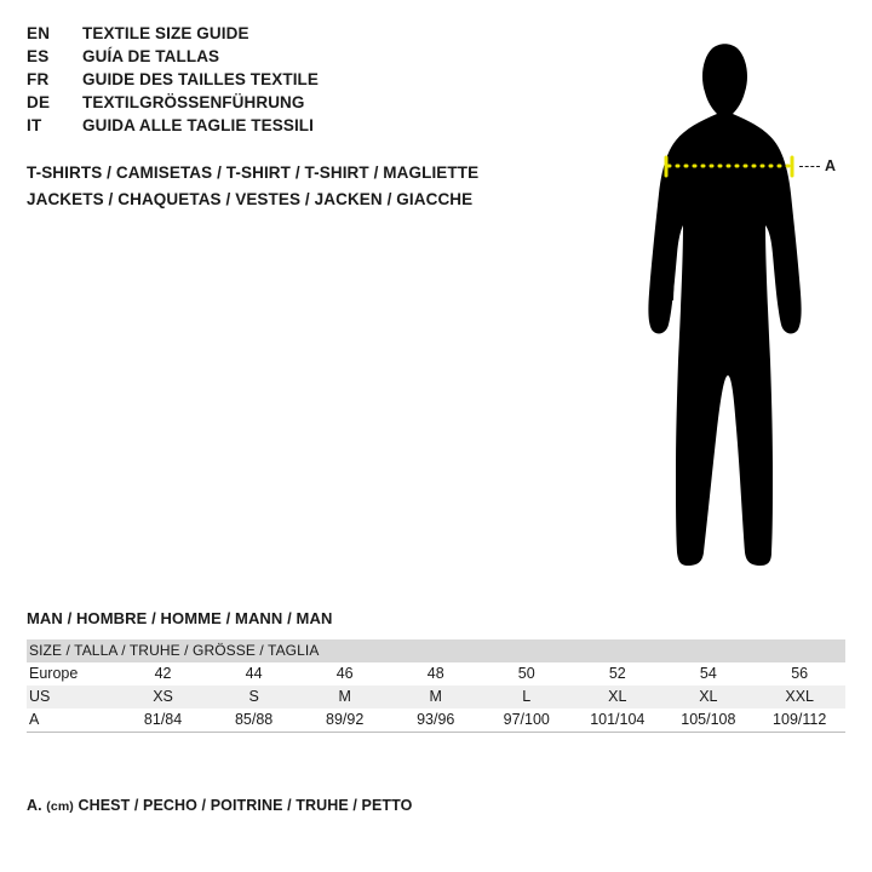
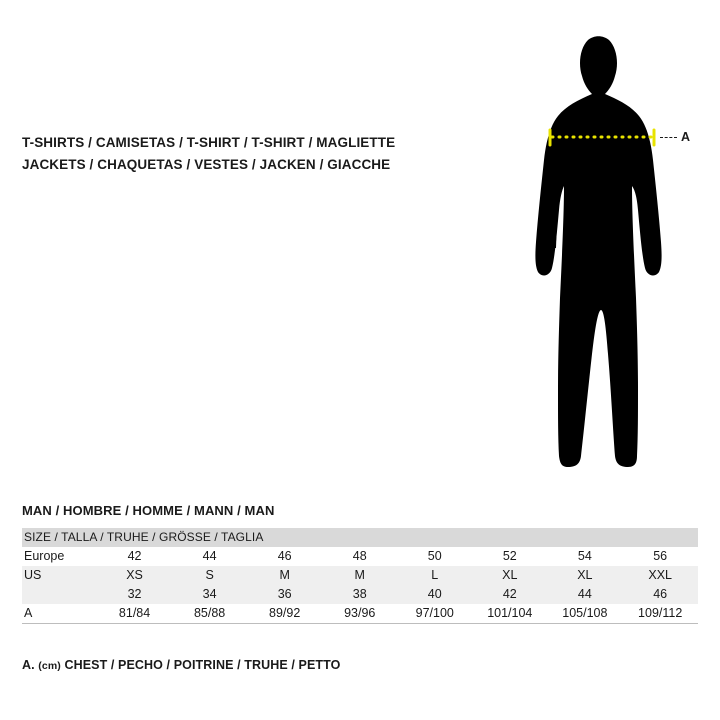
- EN
- TEXTILE SIZE GUIDE
- ES
- GUÍA DE TALLAS
- FR
- GUIDE DES TAILLES TEXTILE
- DE
- TEXTILGRÖSSENFÜHRUNG
- IT
- GUIDA ALLE TAGLIE TESSILI
  T-SHIRTS / CAMISETAS / T-SHIRT / T-SHIRT / MAGLIETTE
  JACKETS / CHAQUETAS / VESTES / JACKEN / GIACCHE
  A
  MAN / HOMBRE / HOMME / MANN / MAN
  SIZE / TALLA / TRUHE / GRÖSSE / TAGLIA
  Europe	42	44	46	48	50	52	54	56
  US	XS	S	M	M	L	XL	XL	XXL
+ 	32	34	36	38	40	42	44	46
  A	81/84	85/88	89/92	93/96	97/100	101/104	105/108	109/112
  A. (cm) CHEST / PECHO / POITRINE / TRUHE / PETTO
